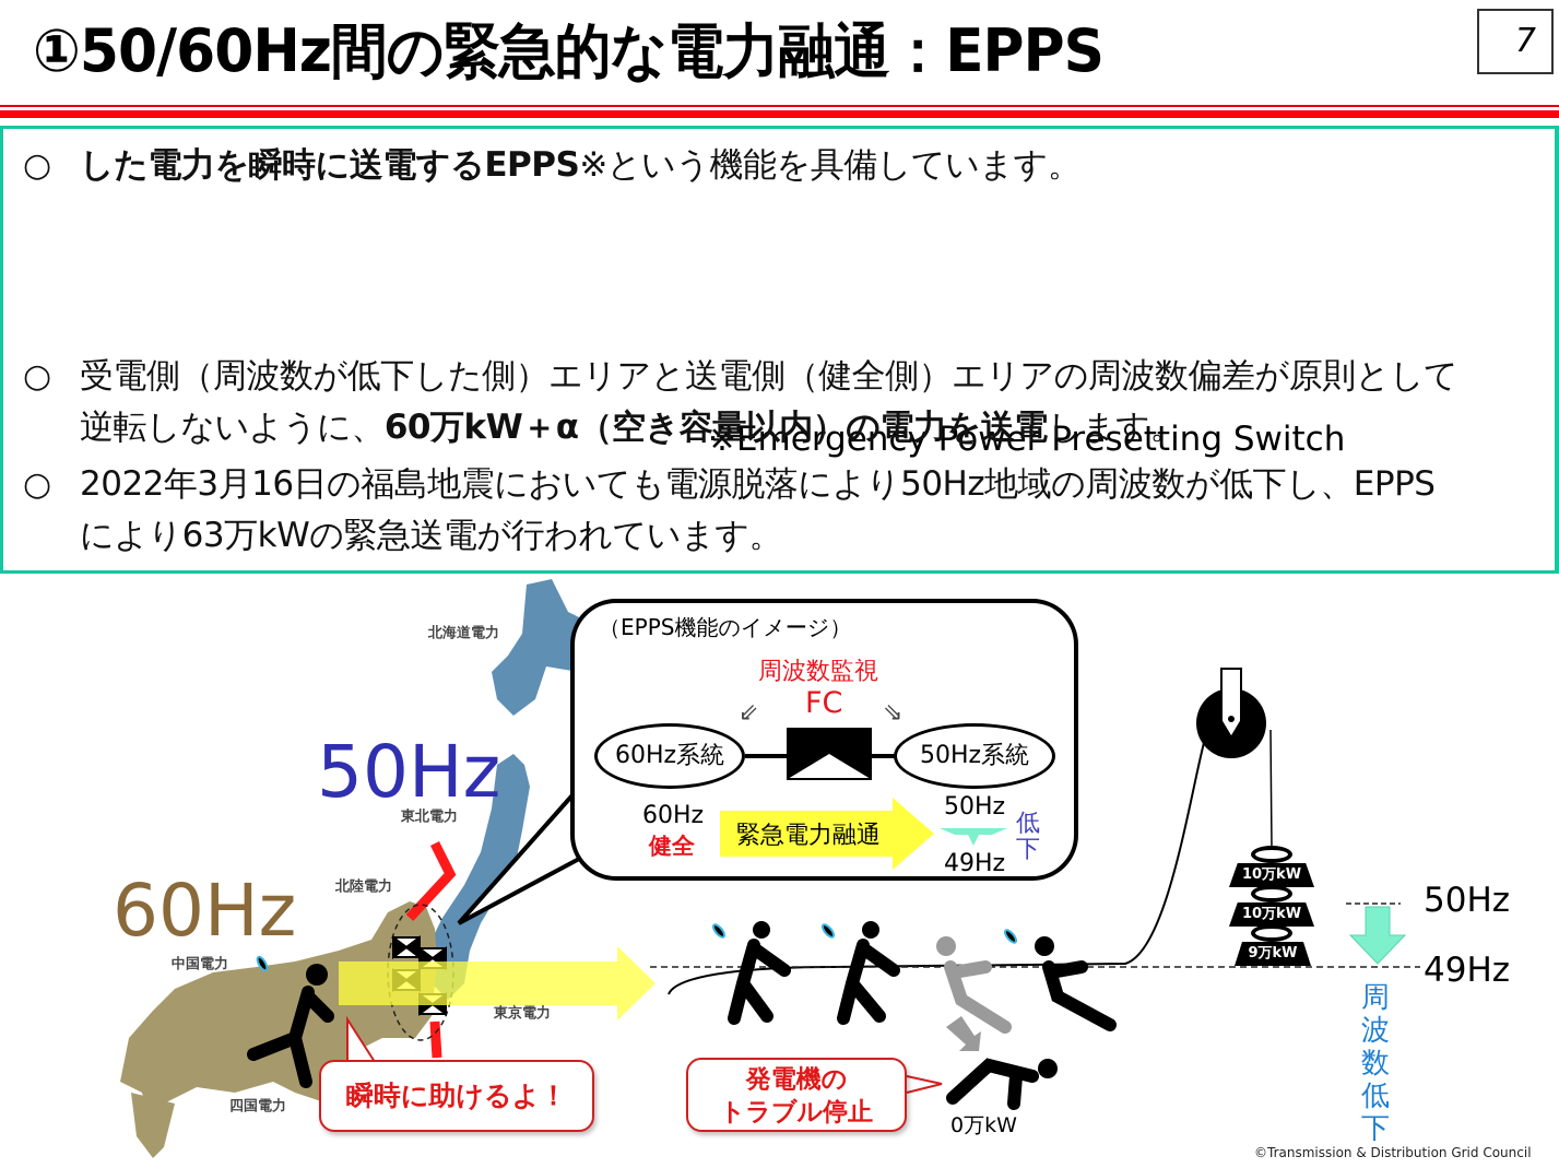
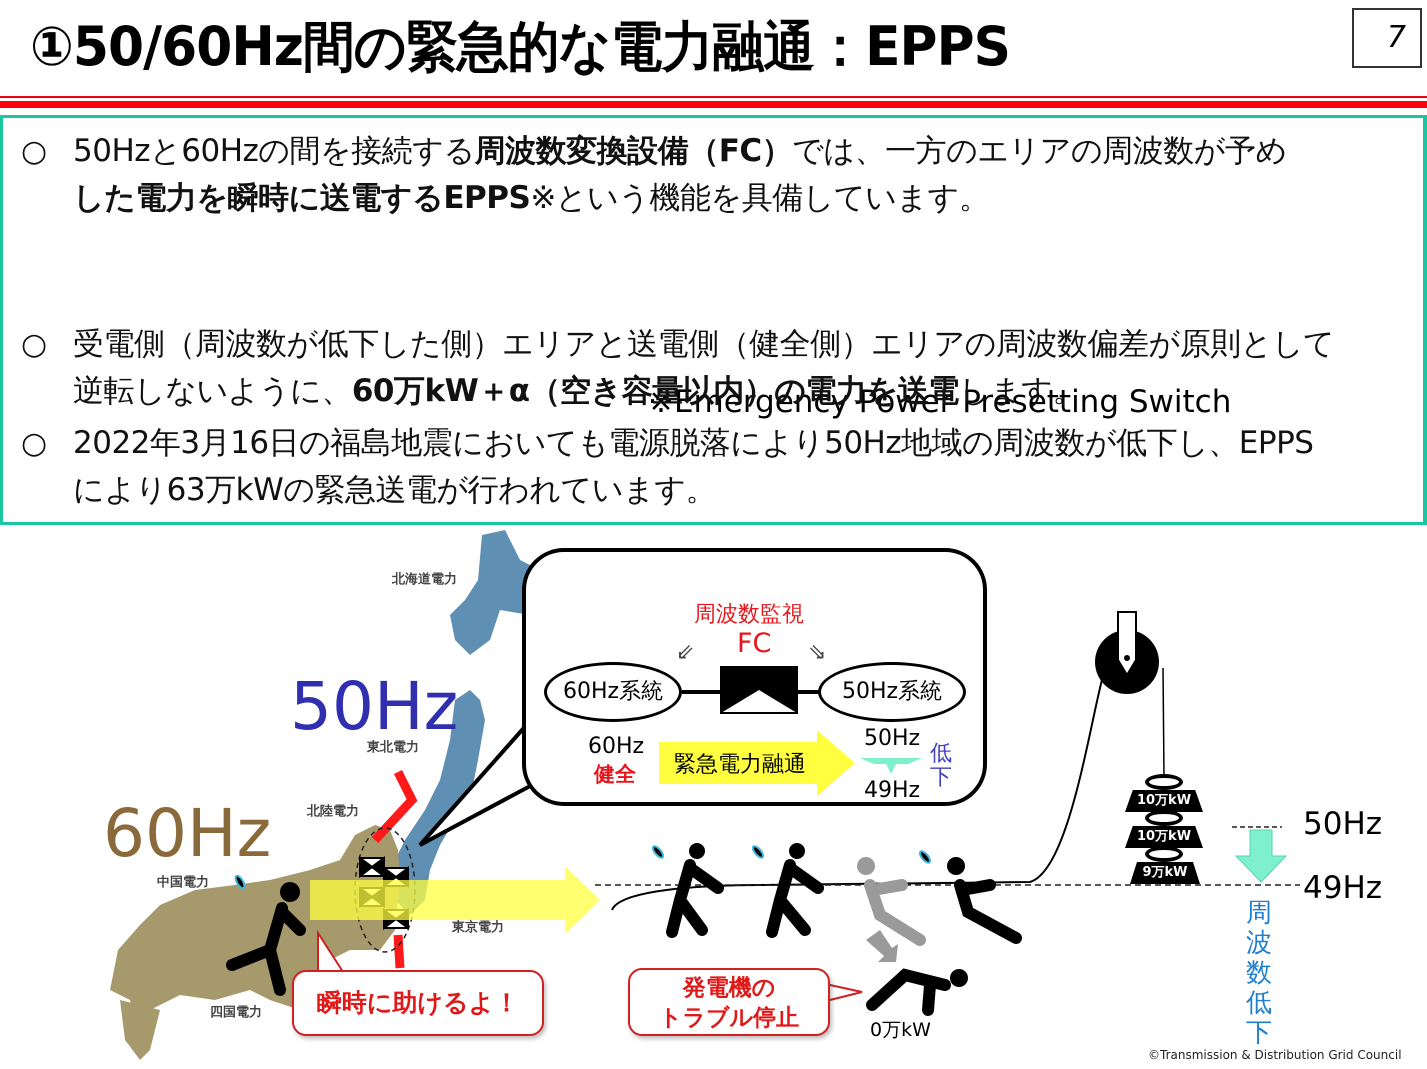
  ①50/60Hz間の緊急的な電力融通：EPPS
  7
  ○
+ 50Hzと60Hzの間を接続する周波数変換設備（FC）では、一方のエリアの周波数が予め
  した電力を瞬時に送電するEPPS※という機能を具備しています。
  ※Emergency Power Presetting Switch
  ○
  受電側（周波数が低下した側）エリアと送電側（健全側）エリアの周波数偏差が原則として
  逆転しないように、60万kW＋α（空き容量以内）の電力を送電します。
  ○
  2022年3月16日の福島地震においても電源脱落により50Hz地域の周波数が低下し、EPPS
  により63万kWの緊急送電が行われています。
  北海道電力
  東北電力
  北陸電力
  中国電力
  東京電力
  四国電力
  50Hz
  60Hz
  瞬時に助けるよ！
- （EPPS機能のイメージ）
  周波数監視
  FC
  ⇙
  ⇘
  60Hz系統
  50Hz系統
  60Hz
  健全
  緊急電力融通
  50Hz
  49Hz
  低
  下
  発電機の
  トラブル停止
  0万kW
  10万kW
  10万kW
  9万kW
  50Hz
  49Hz
  周波数低下
  ©Transmission & Distribution Grid Council
